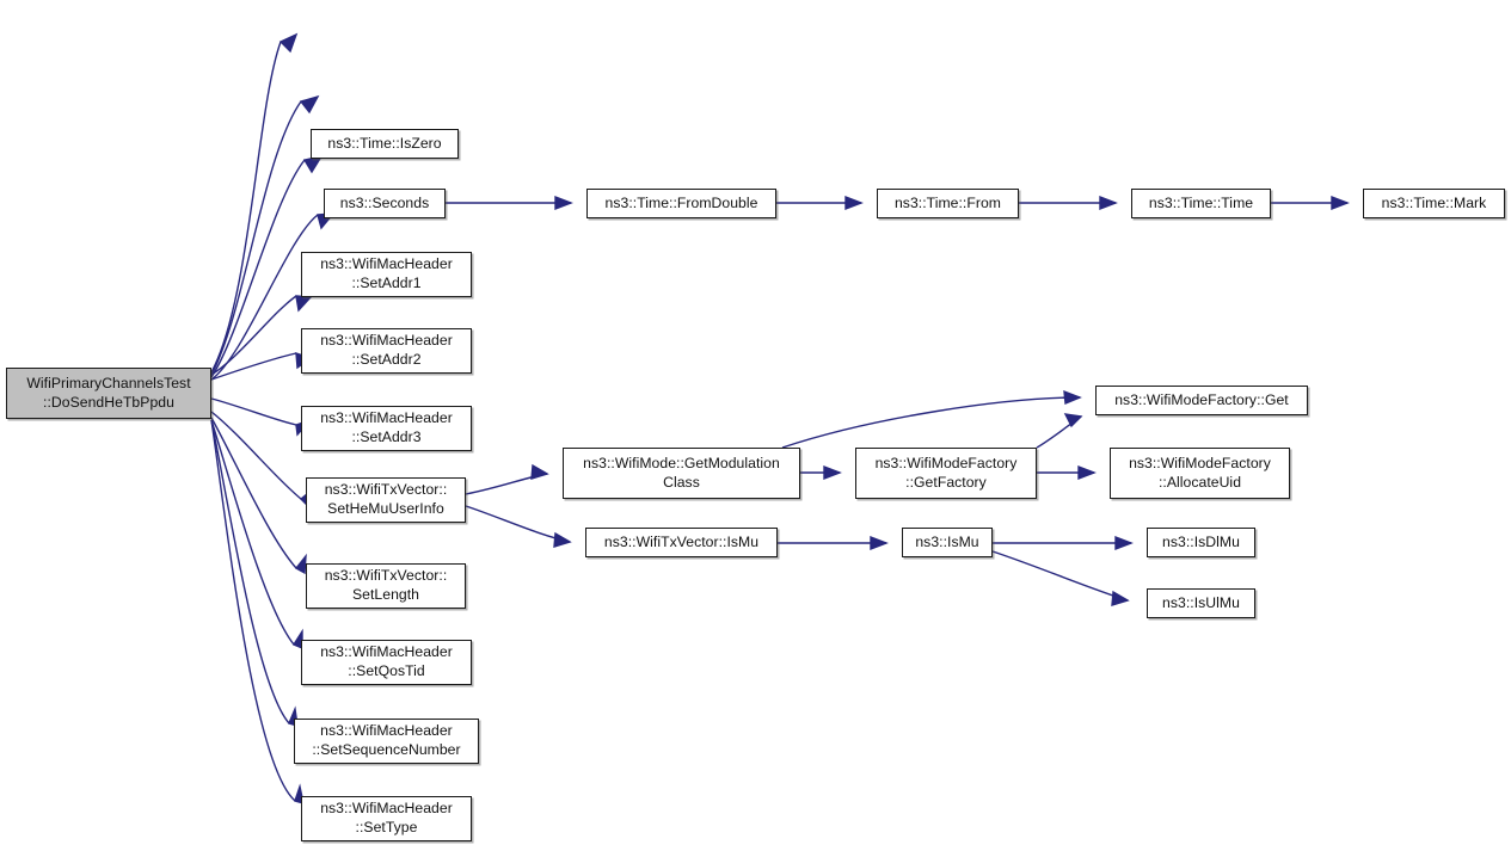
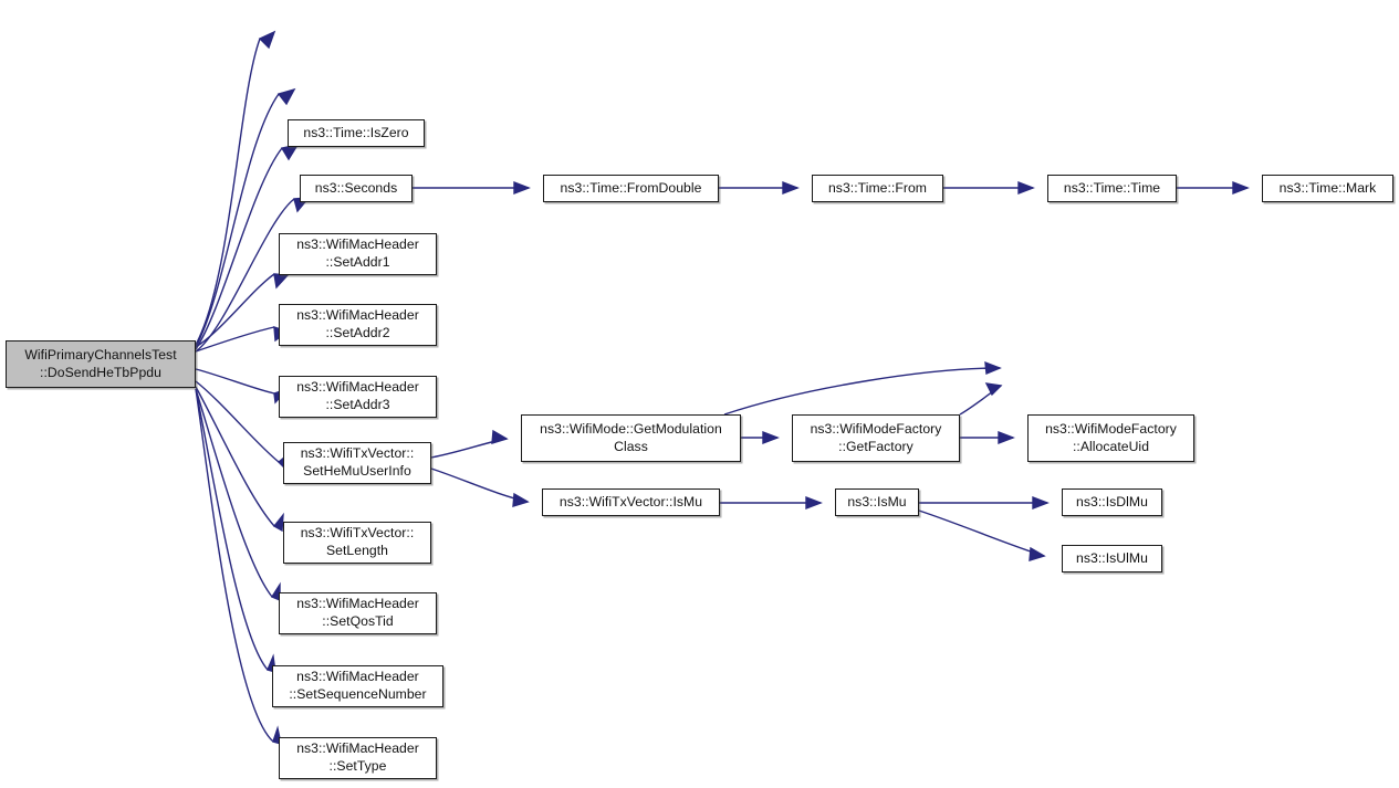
  WifiPrimaryChannelsTest
  ::DoSendHeTbPpdu
  ns3::Time::IsZero
  ns3::Seconds
  ns3::Time::FromDouble
  ns3::Time::From
  ns3::Time::Time
  ns3::Time::Mark
  ns3::WifiMacHeader
  ::SetAddr1
  ns3::WifiMacHeader
  ::SetAddr2
  ns3::WifiMacHeader
  ::SetAddr3
  ns3::WifiTxVector::
  SetHeMuUserInfo
  ns3::WifiTxVector::
  SetLength
  ns3::WifiMacHeader
  ::SetQosTid
  ns3::WifiMacHeader
  ::SetSequenceNumber
  ns3::WifiMacHeader
  ::SetType
  ns3::WifiMode::GetModulation
  Class
  ns3::WifiModeFactory
  ::GetFactory
- ns3::WifiModeFactory::Get
  ns3::WifiModeFactory
  ::AllocateUid
  ns3::WifiTxVector::IsMu
  ns3::IsMu
  ns3::IsDlMu
  ns3::IsUlMu
